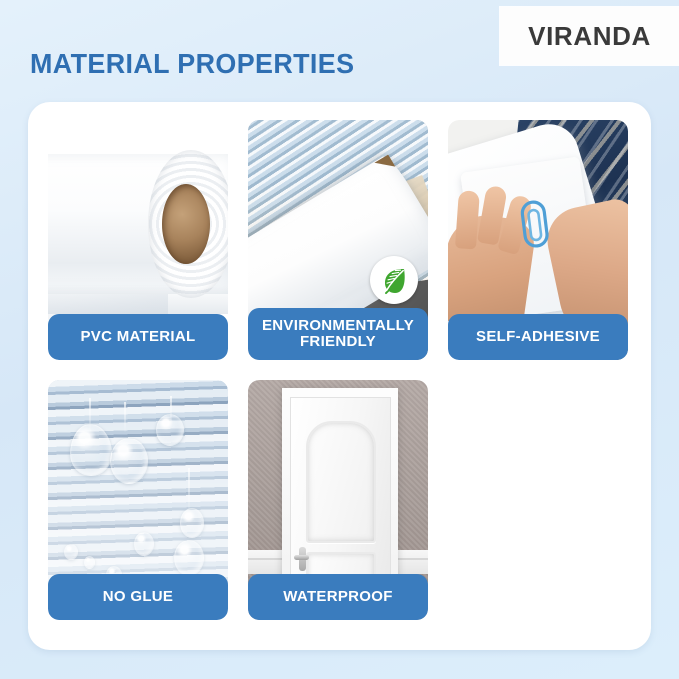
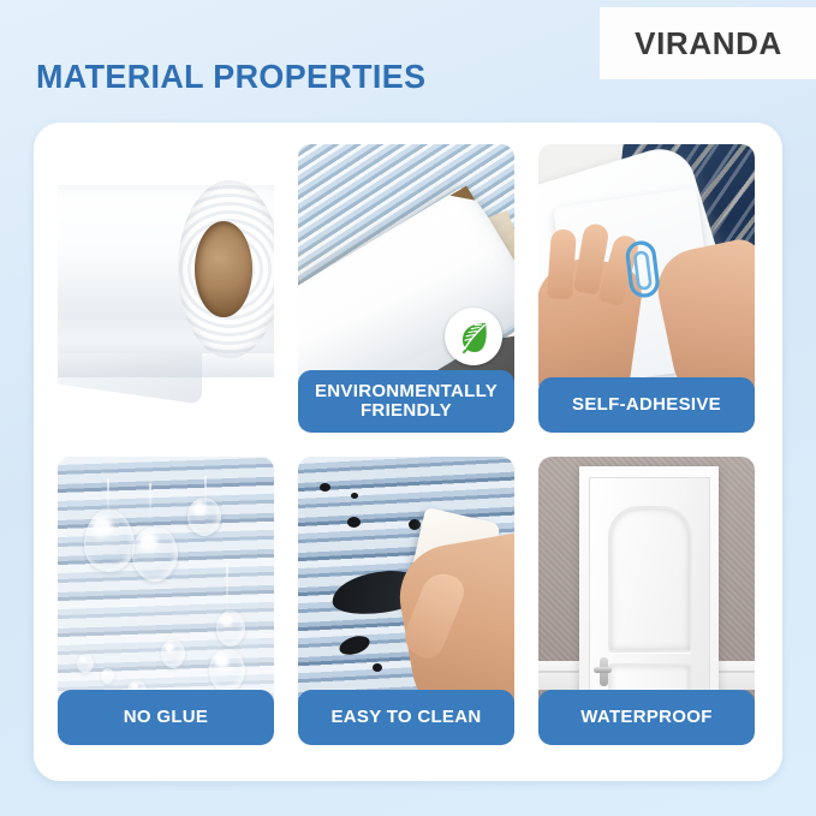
  VIRANDA
  MATERIAL PROPERTIES
- PVC MATERIAL
  ENVIRONMENTALLY
  FRIENDLY
  SELF-ADHESIVE
  NO GLUE
+ EASY TO CLEAN
  WATERPROOF
